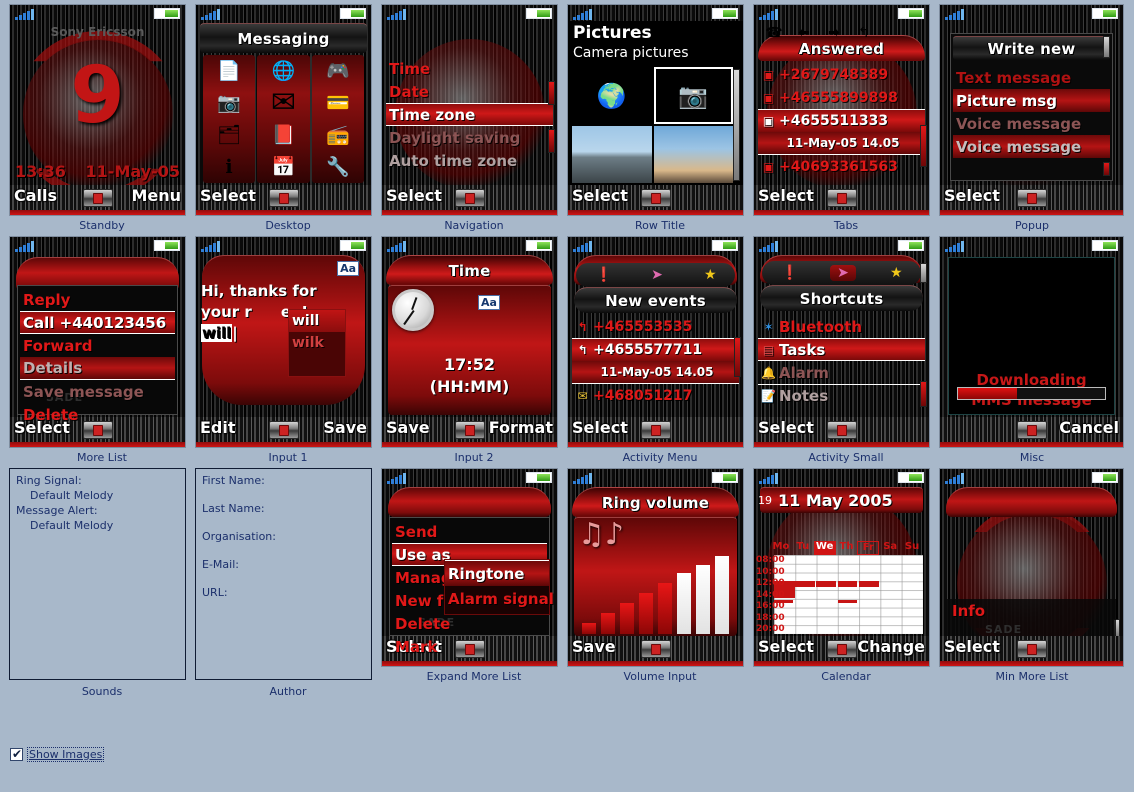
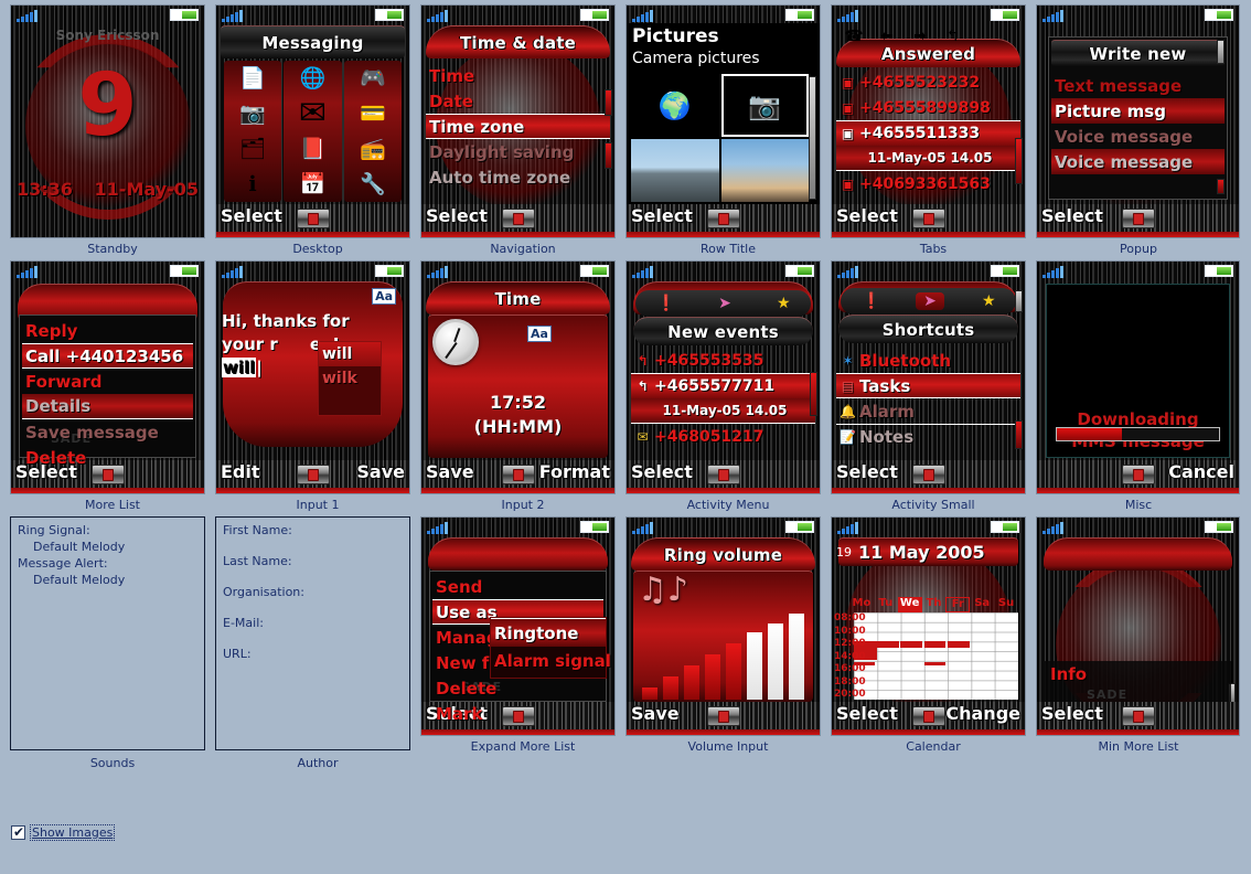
  9
  Sony Ericsson
  13:36
  11-May-05
- Calls
- Menu
  Standby
  Messaging
  📄
  📷
  🗂
  ℹ
  🌐
  ✉
  📕
  📅
  🎮
  💳
  📻
  🔧
  Select
  Desktop
+ Time & date
  Time
  Date
  Time zone
  Daylight saving
  Auto time zone
  Select
  Navigation
  Pictures
  Camera pictures
  🌍
  📷
  Select
  Row Title
  Answered
  ☎
  ⬅
  ➡
  ↰
  ▣
- +2679748389
+ +4655523232
  ▣
  +46555899898
  ▣
  +4655511333
  11-May-05 14.05
  ▣
  +40693361563
  Select
  Tabs
  Write new
  Text message
  Picture msg
  Voice message
  Voice message
  Select
  Popup
  Reply
  Call +440123456
  Forward
  Details
  Save message
  Delete
  SADE
  Select
  More List
  Aa
  Hi, thanks for
  your r e
  will|
  will
  wilk
  Edit
  Save
  Input 1
  Time
  Aa
  17:52
  (HH:MM)
  Save
  Format
  Input 2
  New events
  ❗
  ➤
  ★
  ↰
  +465553535
  ↰
  +4655577711
  11-May-05 14.05
  ✉
  +468051217
  Select
  Activity Menu
  Shortcuts
  ❗
  ➤
  ★
  ✶
  Bluetooth
  ▤
  Tasks
  🔔
  Alarm
  📝
  Notes
  Select
  Activity Small
  Downloading MMS message
  Cancel
  Misc
  Ring Signal:
  Default Melody
  Message Alert:
  Default Melody
  Sounds
  First Name:
  Last Name:
  Organisation:
  E-Mail:
  URL:
  Author
  Send
  Use as
  Mana
  New f
  Delete
  Mark
  SADE
  Ringtone
  Alarm signal
  Select
  Expand More List
  Ring volume
  ♫♪
  Save
  Volume Input
  19
  11 May 2005
  Mo
  Tu
  We
  Th
  Fr
  Sa
  Su
  08:00
  10:00
  12:00
  14:00
  16:00
  18:00
  20:00
  Select
  Change
  Calendar
  Info
  SADE
  Select
  Min More List
  Show Images
